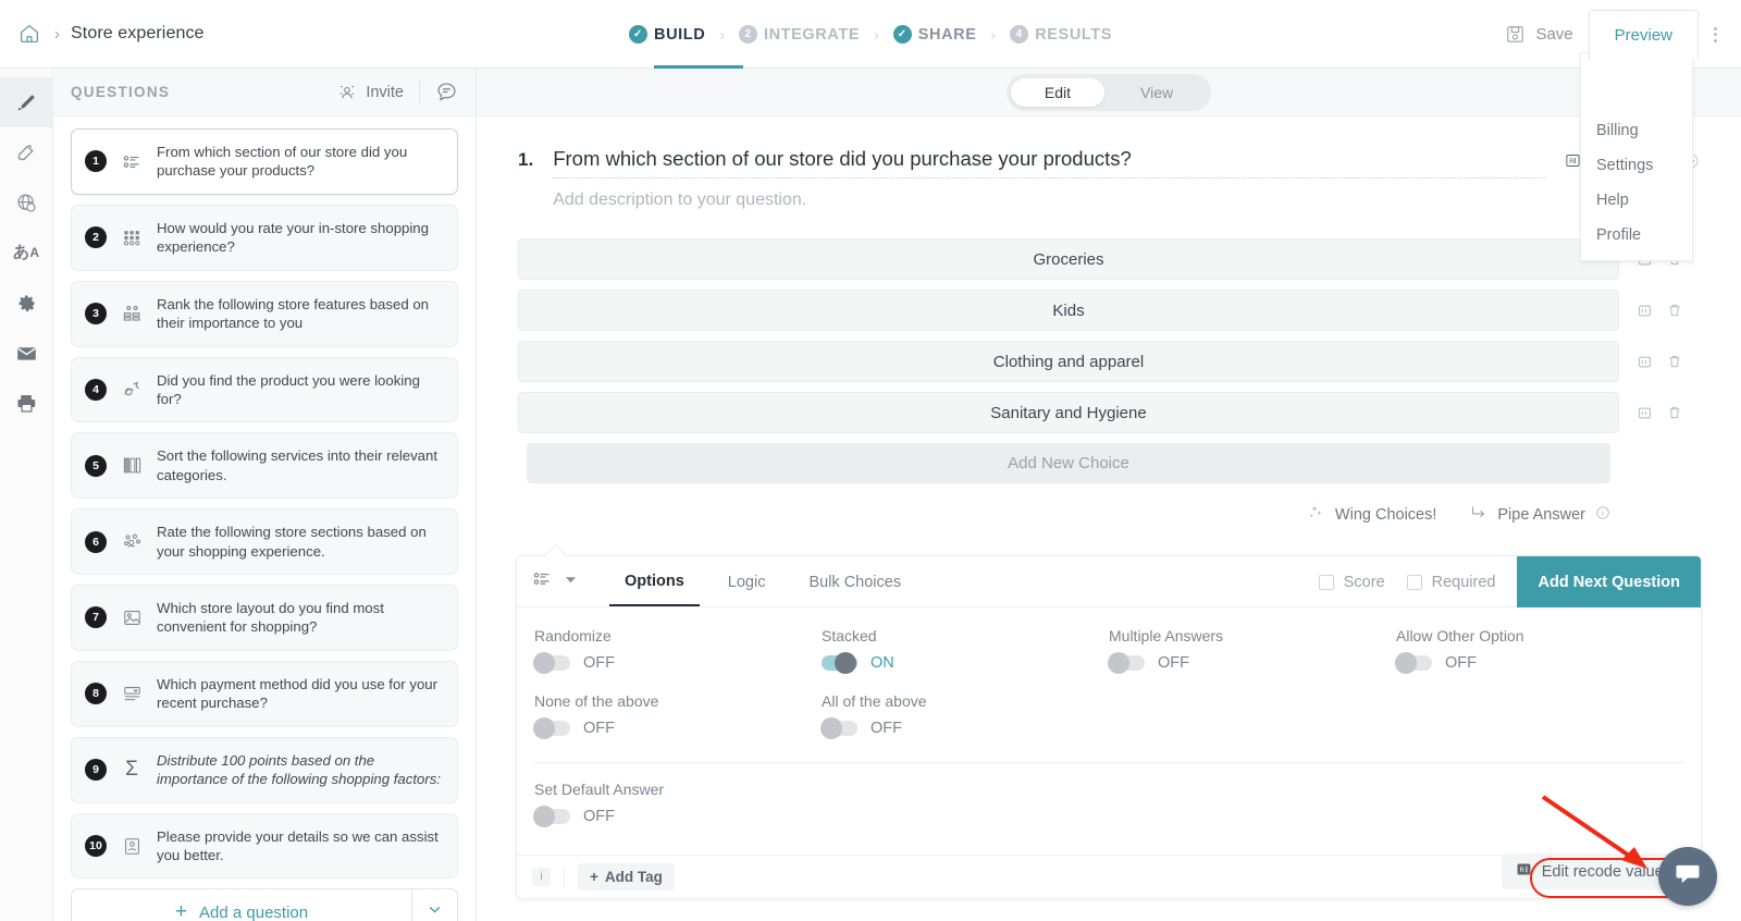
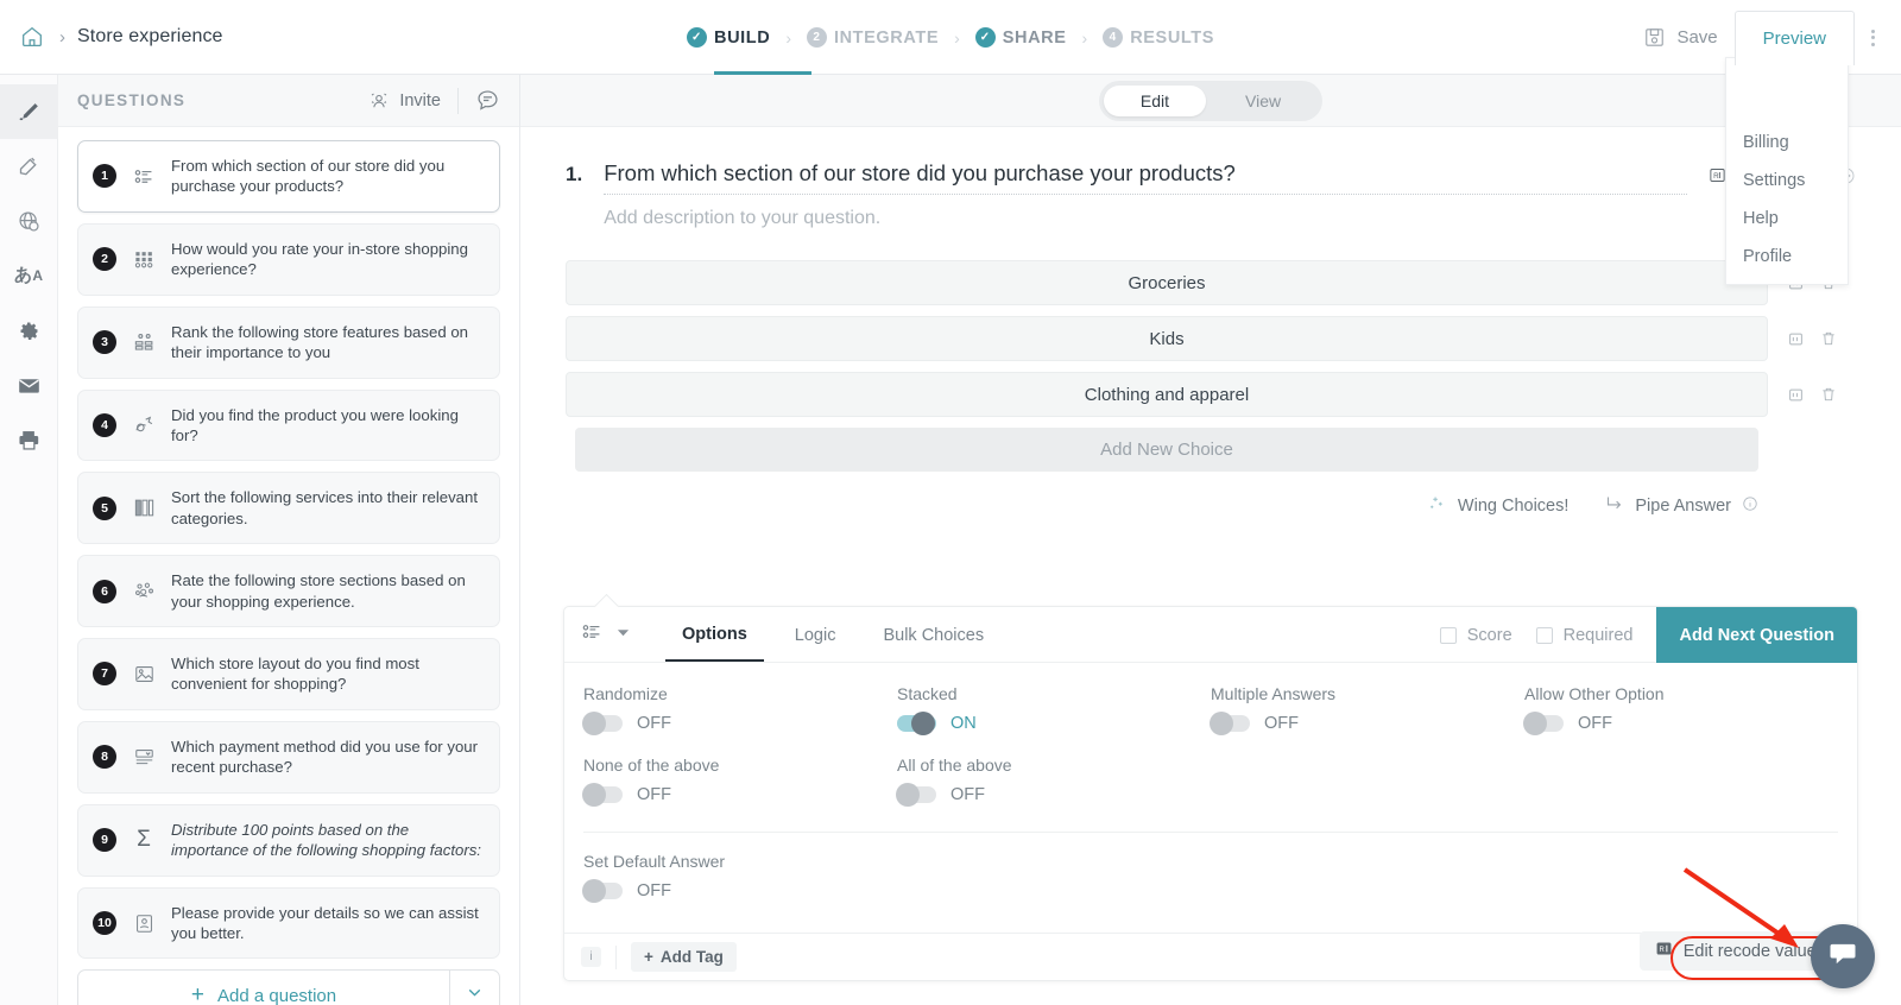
  ›
  Store experience
  ✓
  BUILD
  ›
  2
  INTEGRATE
  ›
  ✓
  SHARE
  ›
  4
  RESULTS
  Save
  Preview
  Billing
  Settings
  Help
  Profile
  あA
  QUESTIONS
  Invite
  1
  From which section of our store did you purchase your products?
  2
  How would you rate your in-store shopping experience?
  3
  Rank the following store features based on their importance to you
  4
  Did you find the product you were looking for?
  5
  Sort the following services into their relevant categories.
  6
  Rate the following store sections based on your shopping experience.
  7
  Which store layout do you find most convenient for shopping?
  8
  Which payment method did you use for your recent purchase?
  9
  Σ
  Distribute 100 points based on the importance of the following shopping factors:
  10
  Please provide your details so we can assist you better.
  +
  Add a question
  Edit
  View
  1.
  From which section of our store did you purchase your products?
  Add description to your question.
  Groceries
  Kids
  Clothing and apparel
- Sanitary and Hygiene
  Add New Choice
  Wing Choices!
  Pipe Answer
  Options
  Logic
  Bulk Choices
  Score
  Required
  Add Next Question
  Randomize
  OFF
  None of the above
  OFF
  Stacked
  ON
  All of the above
  OFF
  Multiple Answers
  OFF
  Allow Other Option
  OFF
  Set Default Answer
  OFF
  i
  +
  Add Tag
  Edit recode valu
